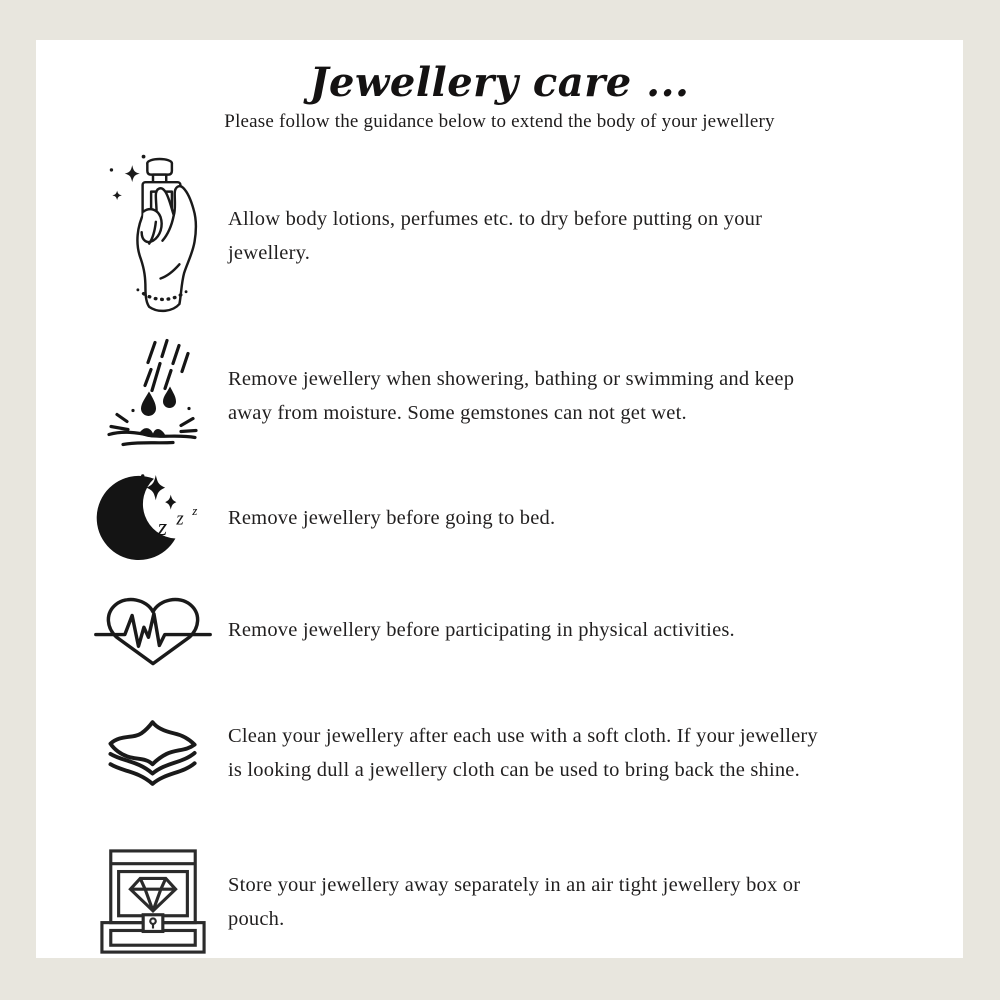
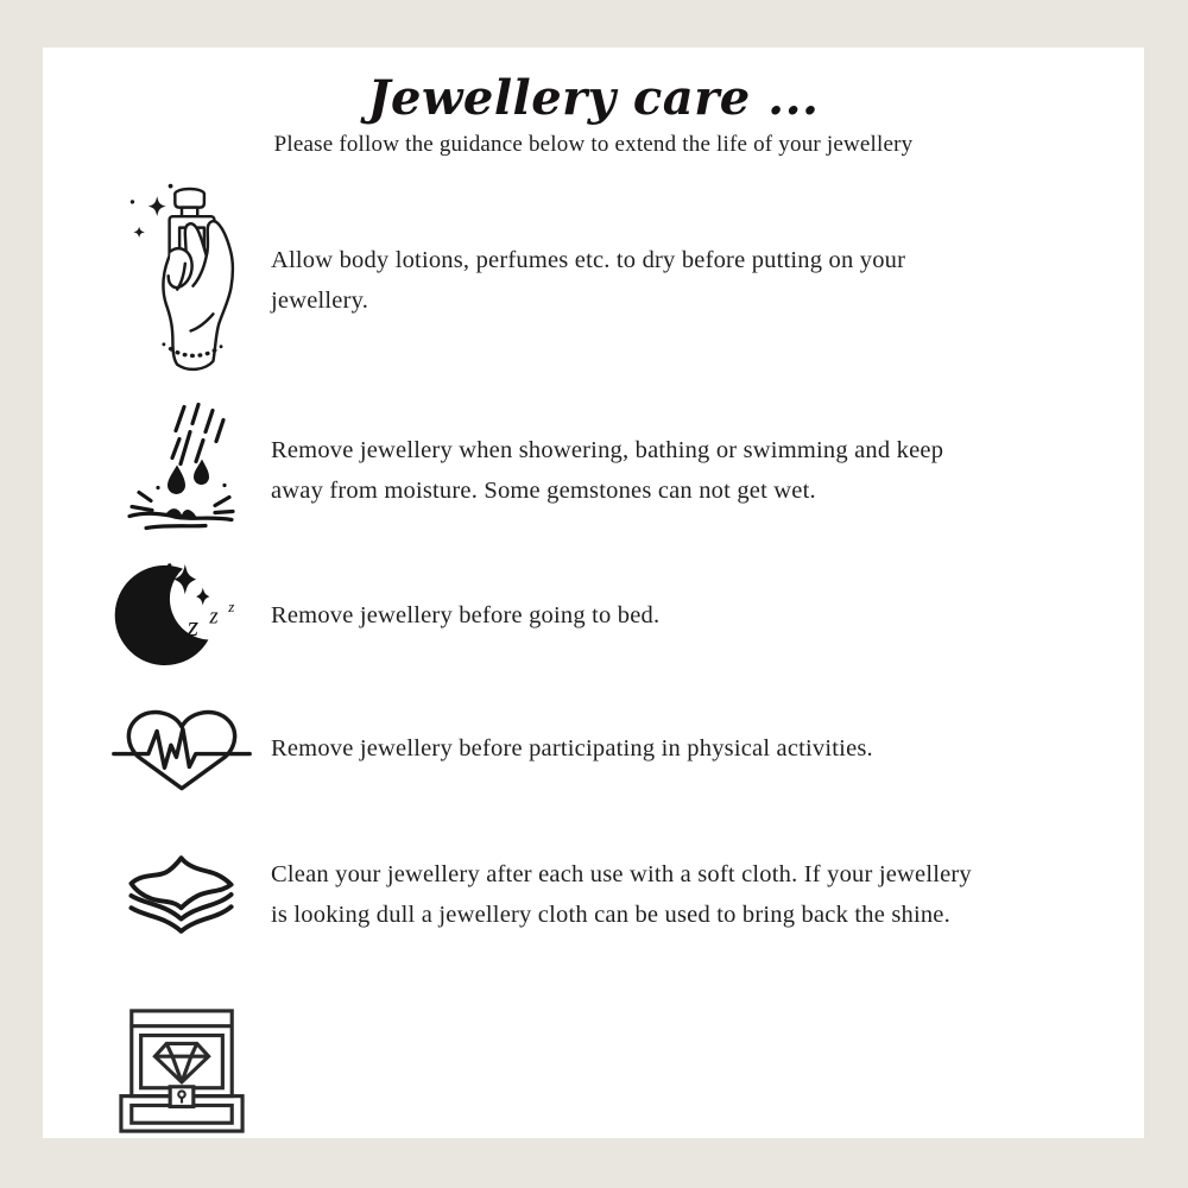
  Jewellery care ...
- Please follow the guidance below to extend the body of your jewellery
+ Please follow the guidance below to extend the life of your jewellery
  Allow body lotions, perfumes etc. to dry before putting on your
  jewellery.
  Remove jewellery when showering, bathing or swimming and keep
  away from moisture. Some gemstones can not get wet.
  z
  z
  z
  Remove jewellery before going to bed.
  Remove jewellery before participating in physical activities.
  Clean your jewellery after each use with a soft cloth. If your jewellery
  is looking dull a jewellery cloth can be used to bring back the shine.
- Store your jewellery away separately in an air tight jewellery box or
- pouch.
